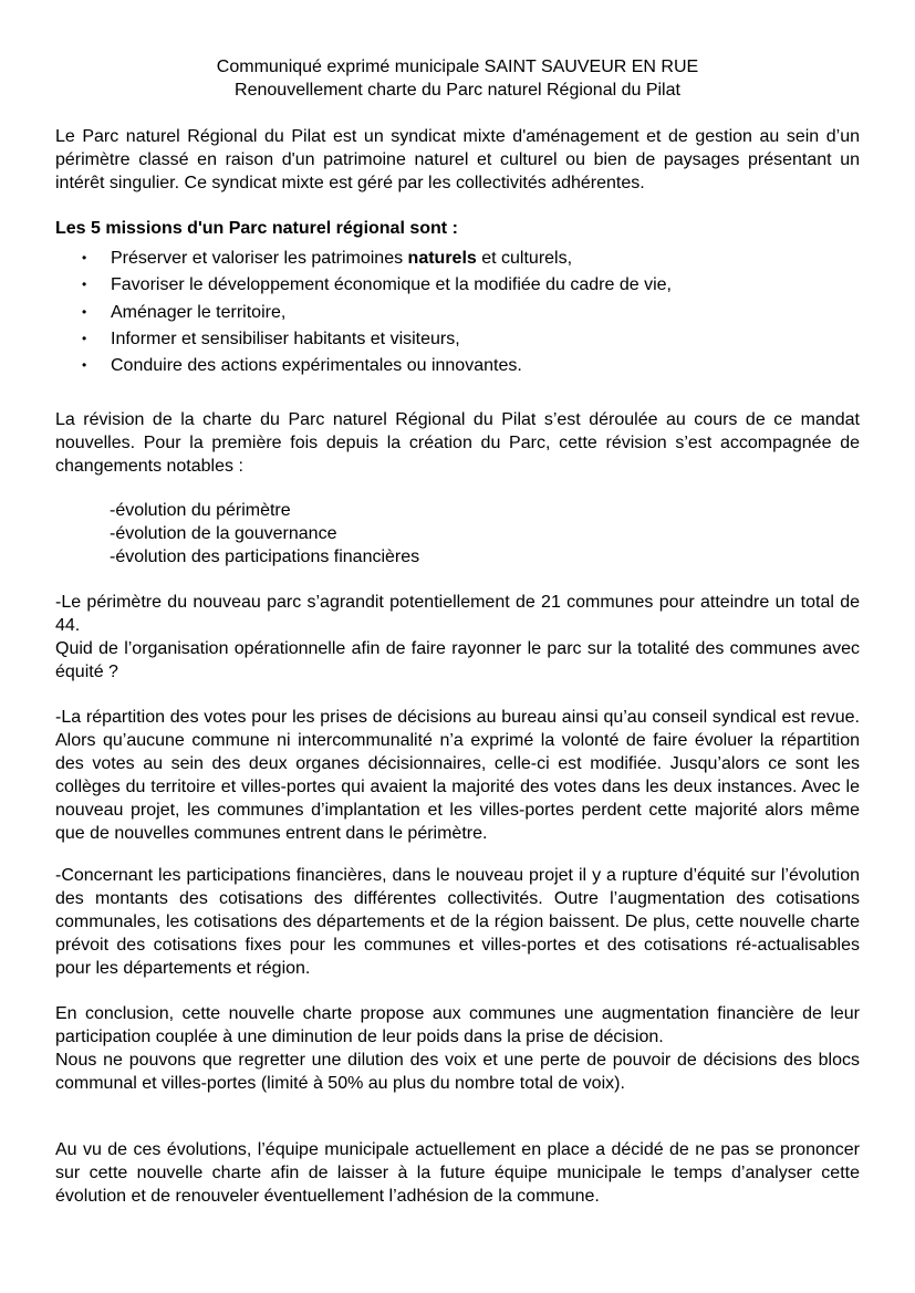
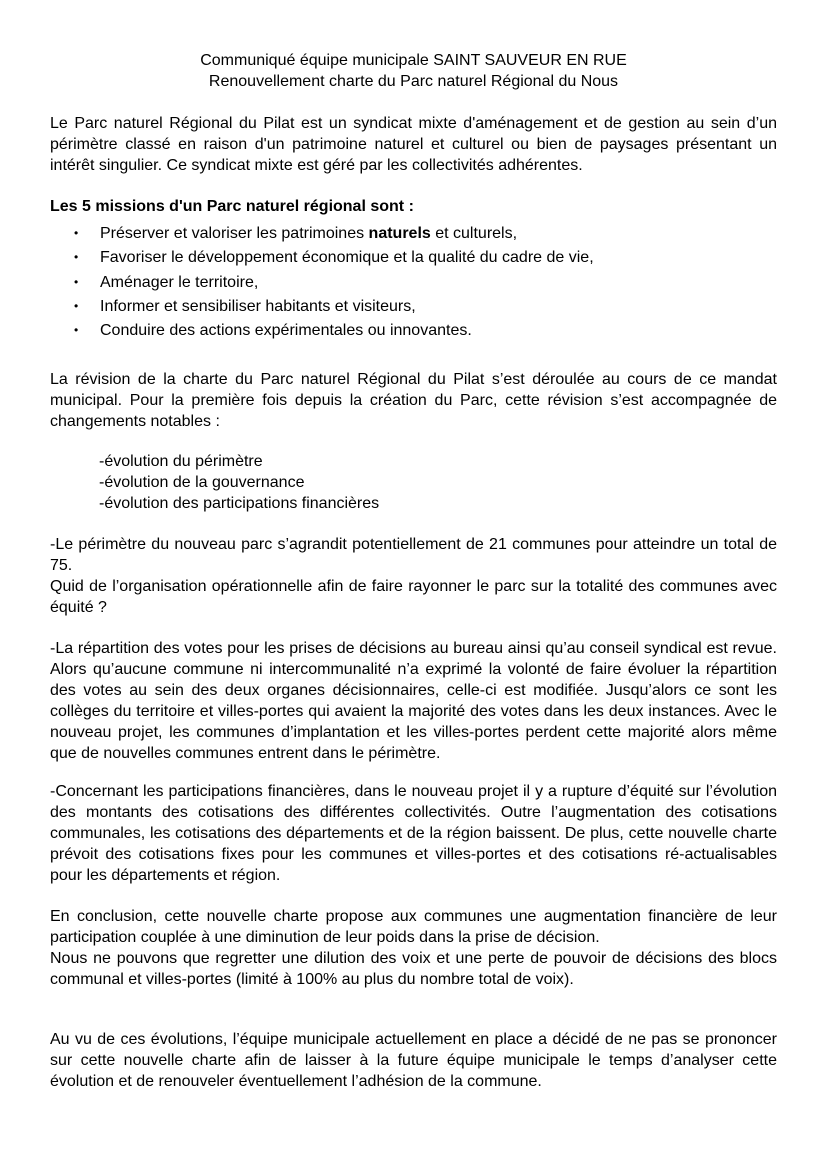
- Communiqué exprimé municipale SAINT SAUVEUR EN RUE
+ Communiqué équipe municipale SAINT SAUVEUR EN RUE
- Renouvellement charte du Parc naturel Régional du Pilat
+ Renouvellement charte du Parc naturel Régional du Nous
  Le Parc naturel Régional du Pilat est un syndicat mixte d'aménagement et de gestion au sein d’un périmètre classé en raison d'un patrimoine naturel et culturel ou bien de paysages présentant un intérêt singulier. Ce syndicat mixte est géré par les collectivités adhérentes.
  Les 5 missions d'un Parc naturel régional sont :
  •
  Préserver et valoriser les patrimoines naturels et culturels,
  •
- Favoriser le développement économique et la modifiée du cadre de vie,
+ Favoriser le développement économique et la qualité du cadre de vie,
  •
  Aménager le territoire,
  •
  Informer et sensibiliser habitants et visiteurs,
  •
  Conduire des actions expérimentales ou innovantes.
- La révision de la charte du Parc naturel Régional du Pilat s’est déroulée au cours de ce mandat nouvelles. Pour la première fois depuis la création du Parc, cette révision s’est accompagnée de changements notables :
+ La révision de la charte du Parc naturel Régional du Pilat s’est déroulée au cours de ce mandat municipal. Pour la première fois depuis la création du Parc, cette révision s’est accompagnée de changements notables :
  -évolution du périmètre
  -évolution de la gouvernance
  -évolution des participations financières
- -Le périmètre du nouveau parc s’agrandit potentiellement de 21 communes pour atteindre un total de 44.
+ -Le périmètre du nouveau parc s’agrandit potentiellement de 21 communes pour atteindre un total de 75.
  Quid de l’organisation opérationnelle afin de faire rayonner le parc sur la totalité des communes avec équité ?
  -La répartition des votes pour les prises de décisions au bureau ainsi qu’au conseil syndical est revue. Alors qu’aucune commune ni intercommunalité n’a exprimé la volonté de faire évoluer la répartition des votes au sein des deux organes décisionnaires, celle-ci est modifiée. Jusqu’alors ce sont les collèges du territoire et villes-portes qui avaient la majorité des votes dans les deux instances. Avec le nouveau projet, les communes d’implantation et les villes-portes perdent cette majorité alors même que de nouvelles communes entrent dans le périmètre.
  -Concernant les participations financières, dans le nouveau projet il y a rupture d’équité sur l’évolution des montants des cotisations des différentes collectivités. Outre l’augmentation des cotisations communales, les cotisations des départements et de la région baissent. De plus, cette nouvelle charte prévoit des cotisations fixes pour les communes et villes-portes et des cotisations ré-actualisables pour les départements et région.
  En conclusion, cette nouvelle charte propose aux communes une augmentation financière de leur participation couplée à une diminution de leur poids dans la prise de décision.
- Nous ne pouvons que regretter une dilution des voix et une perte de pouvoir de décisions des blocs communal et villes-portes (limité à 50% au plus du nombre total de voix).
+ Nous ne pouvons que regretter une dilution des voix et une perte de pouvoir de décisions des blocs communal et villes-portes (limité à 100% au plus du nombre total de voix).
  Au vu de ces évolutions, l’équipe municipale actuellement en place a décidé de ne pas se prononcer sur cette nouvelle charte afin de laisser à la future équipe municipale le temps d’analyser cette évolution et de renouveler éventuellement l’adhésion de la commune.
